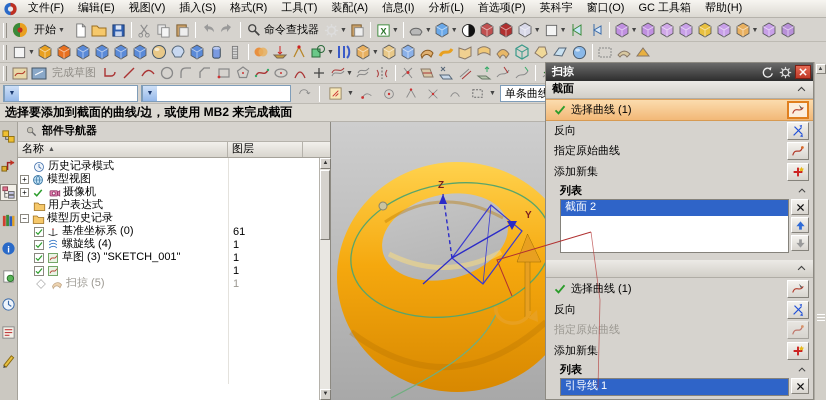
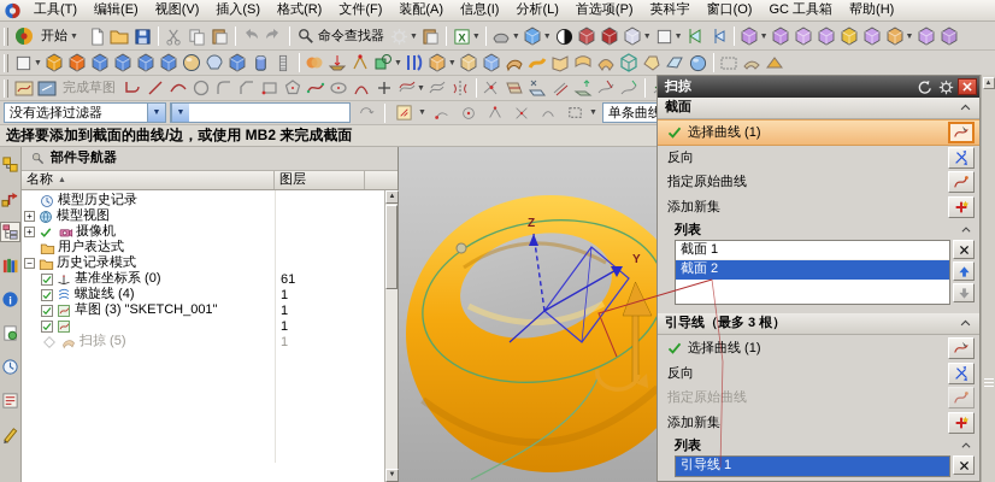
- 文件(F)
+ 工具(T)
  编辑(E)
  视图(V)
  插入(S)
  格式(R)
- 工具(T)
+ 文件(F)
  装配(A)
  信息(I)
  分析(L)
  首选项(P)
  英科宇
  窗口(O)
  GC 工具箱
  帮助(H)
  开始
  命令查找器
  X
  完成草图
+ 没有选择过滤器
  单条曲线
  选择要添加到截面的曲线/边，或使用 MB2 来完成截面
  部件导航器
  名称
  图层
- 历史记录模式
+ 模型历史记录
  +
  模型视图
  +
  摄像机
  用户表达式
  −
- 模型历史记录
+ 历史记录模式
  基准坐标系 (0)
  61
  螺旋线 (4)
  1
  草图 (3) "SKETCH_001"
  1
  1
  扫掠 (5)
  1
  Z
  Y
  扫掠
  截面
  选择曲线 (1)
  反向
  指定原始曲线
  添加新集
  列表
+ 截面 1
  截面 2
+ 引导线（最多 3 根）
  选择曲线 (1)
  反向
  指定原始曲线
  添加新集
  列表
  引导线 1
